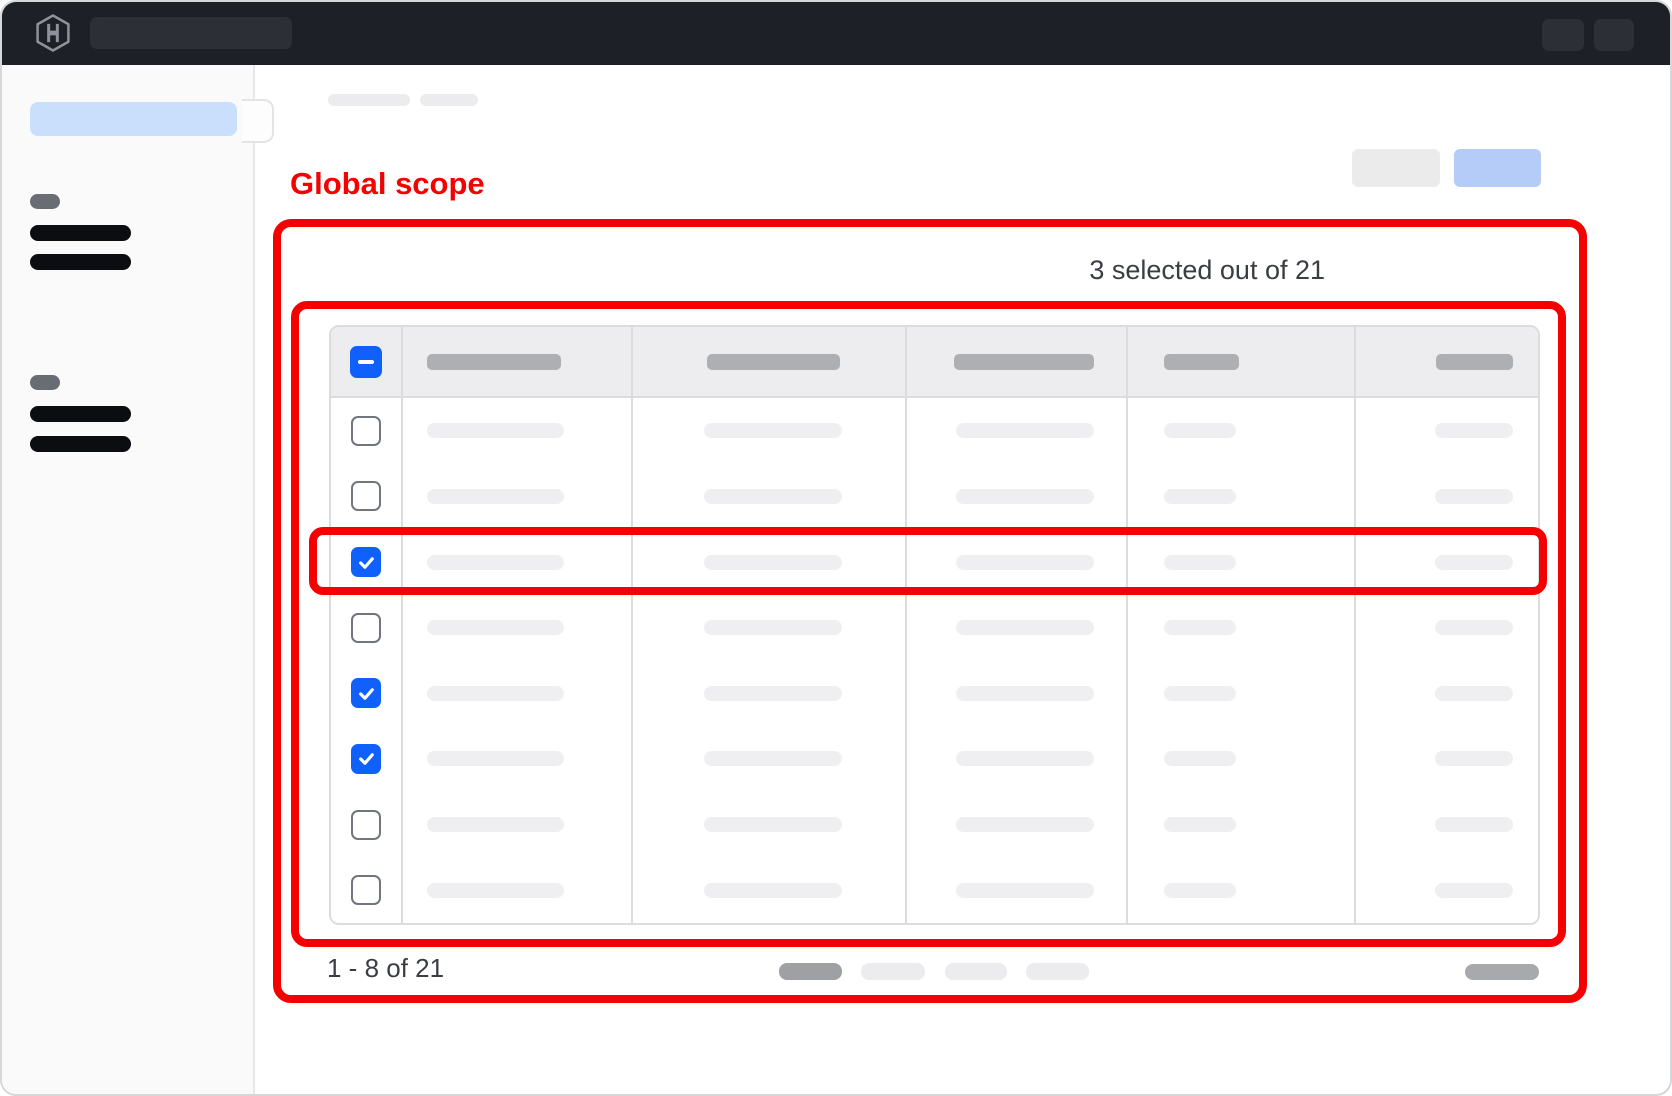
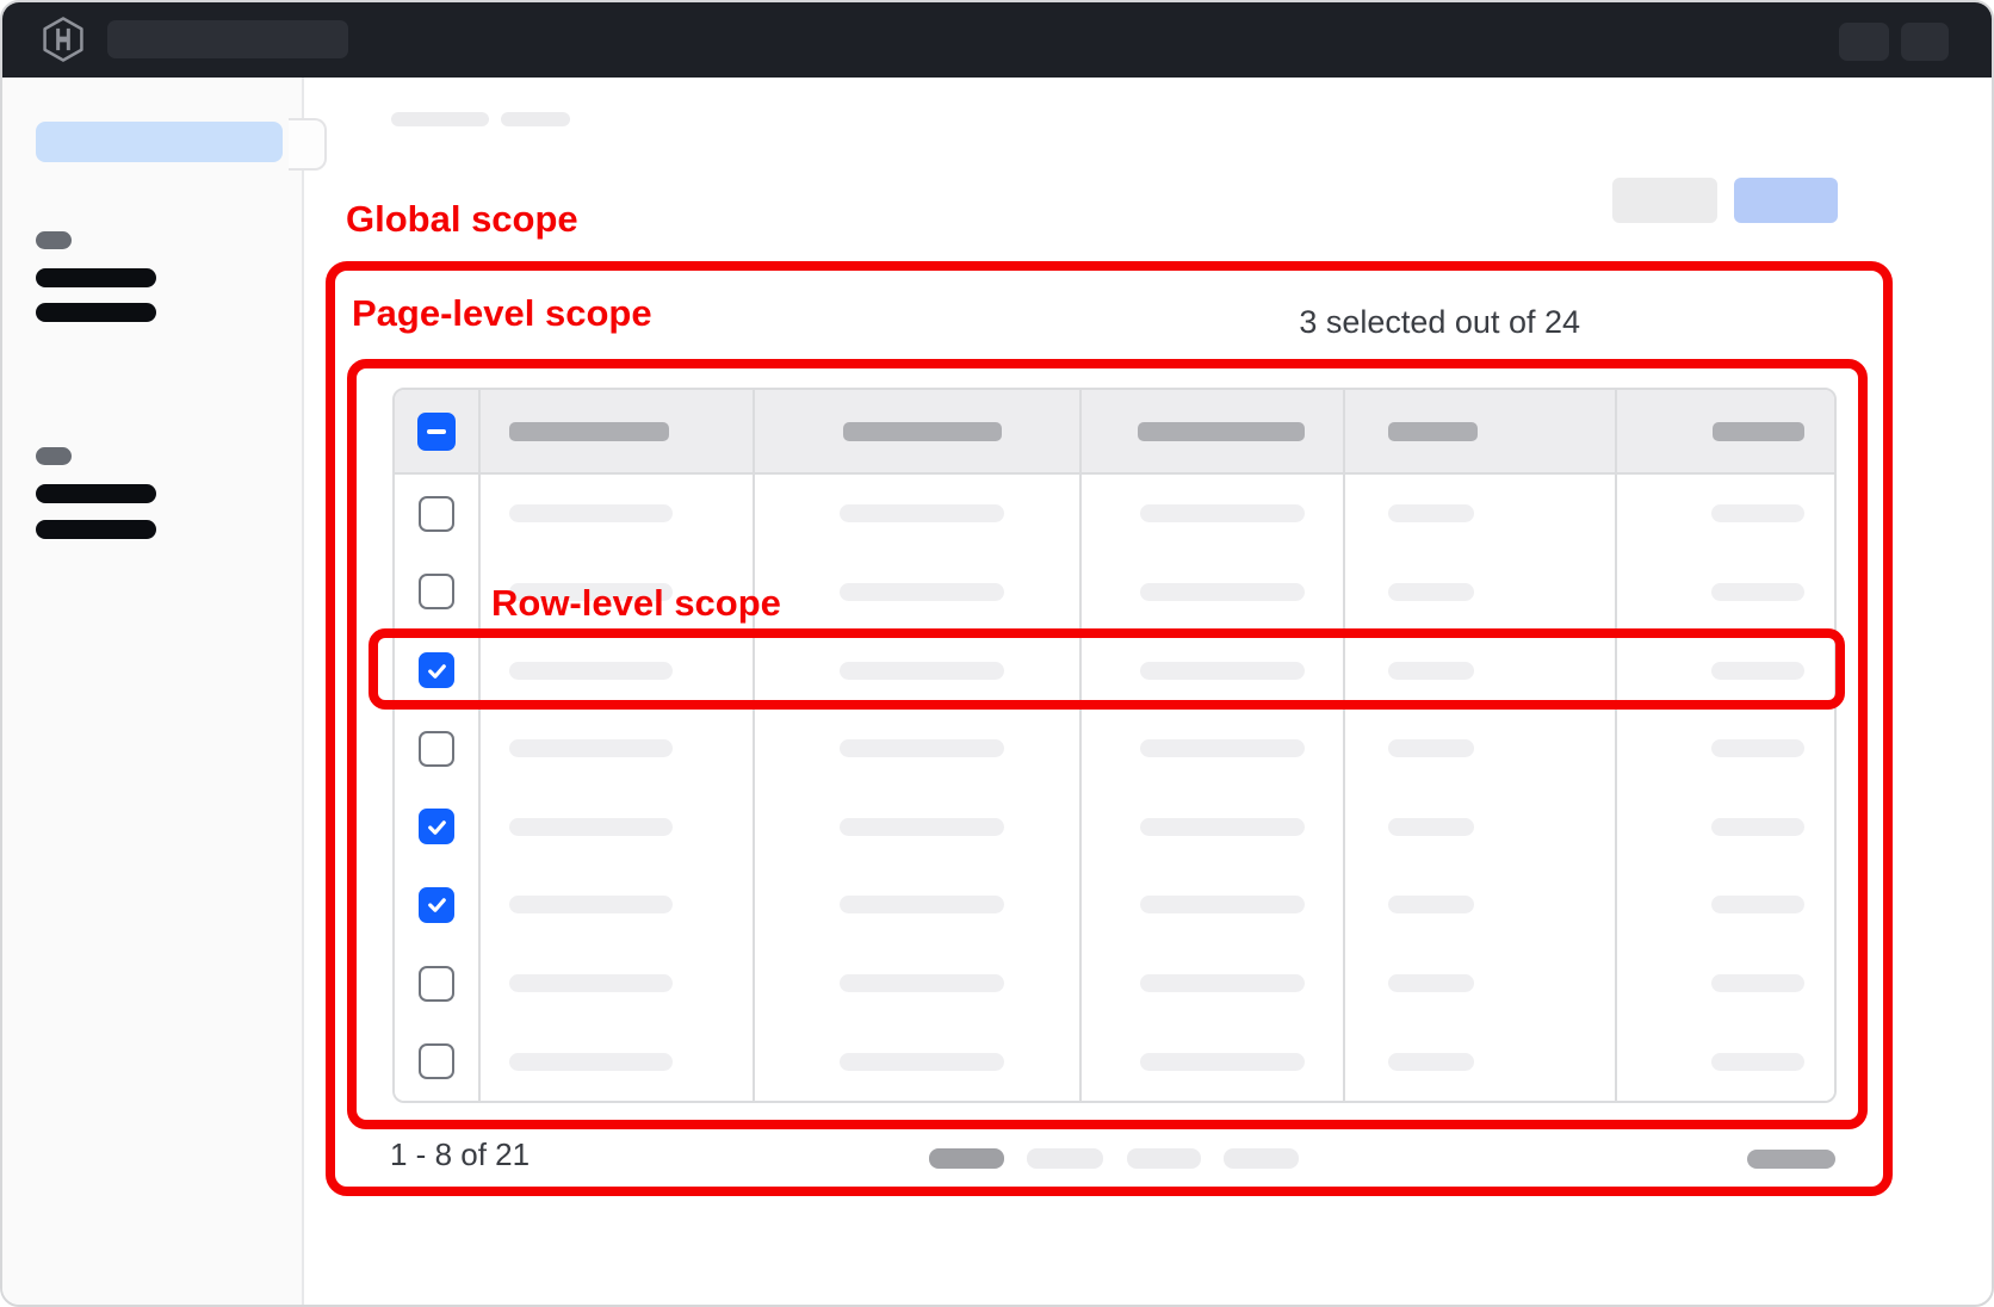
- 3 selected out of 21
+ 3 selected out of 24
  1 - 8 of 21
  Global scope
+ Page-level scope
+ Row-level scope
